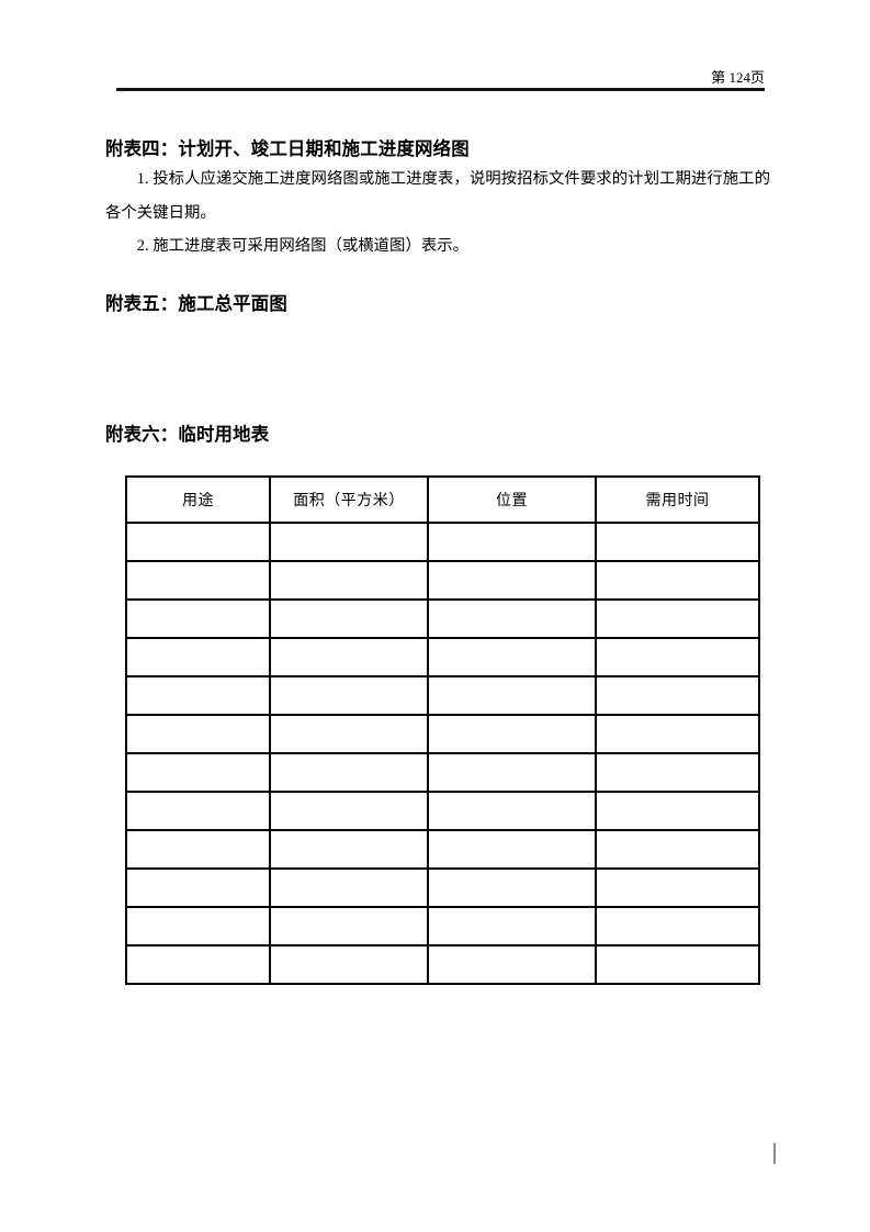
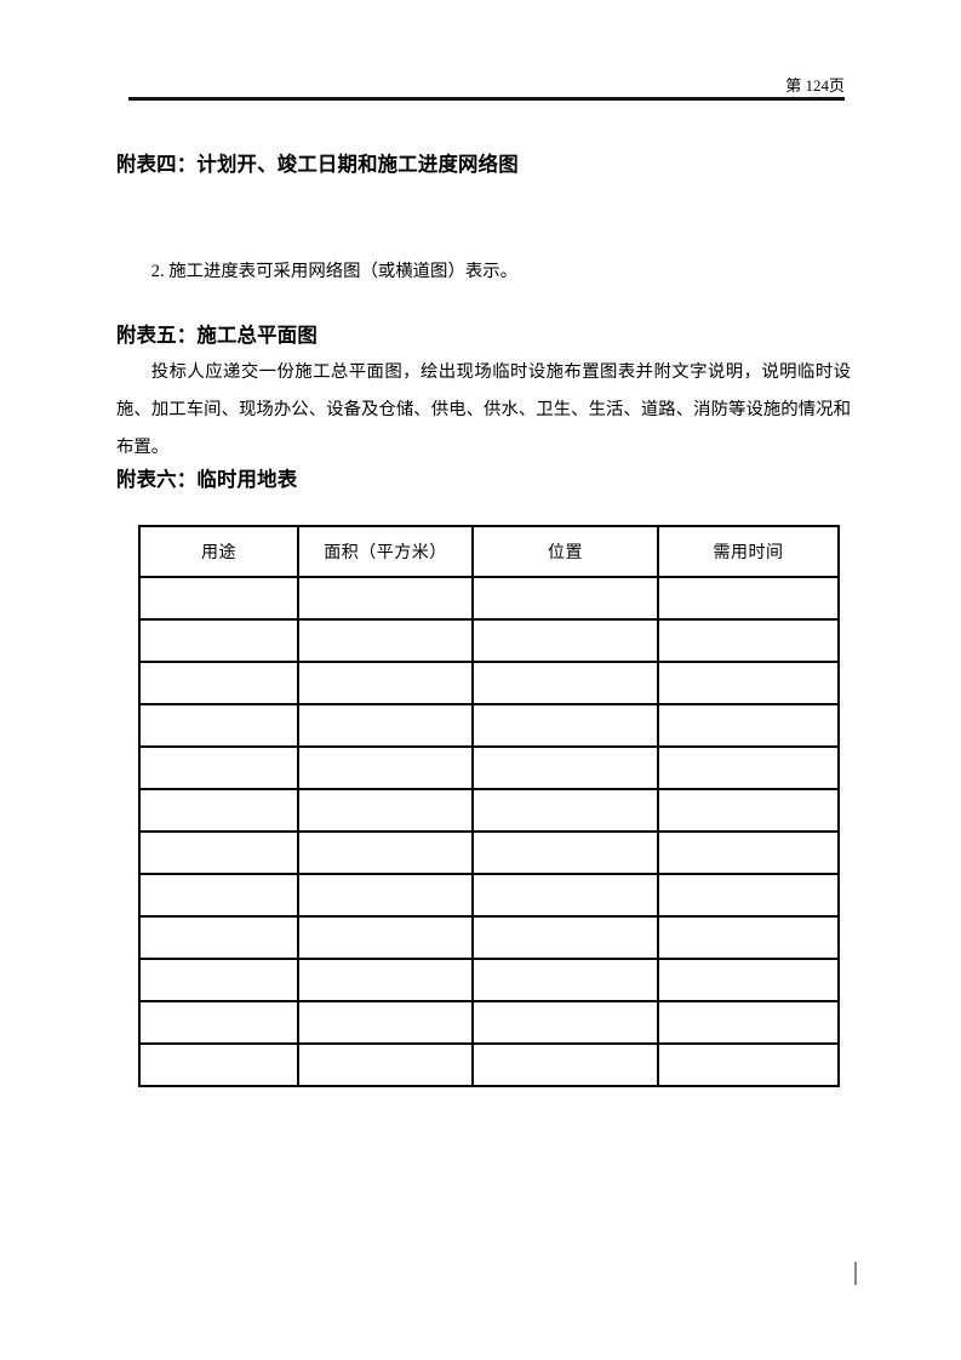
  第 124页
  附表四：计划开、竣工日期和施工进度网络图
- 1. 投标人应递交施工进度网络图或施工进度表，说明按招标文件要求的计划工期进行施工的各个关键日期。
  2. 施工进度表可采用网络图（或横道图）表示。
  附表五：施工总平面图
+ 投标人应递交一份施工总平面图，绘出现场临时设施布置图表并附文字说明，说明临时设施、加工车间、现场办公、设备及仓储、供电、供水、卫生、生活、道路、消防等设施的情况和布置。
  附表六：临时用地表
  用途	面积（平方米）	位置	需用时间
